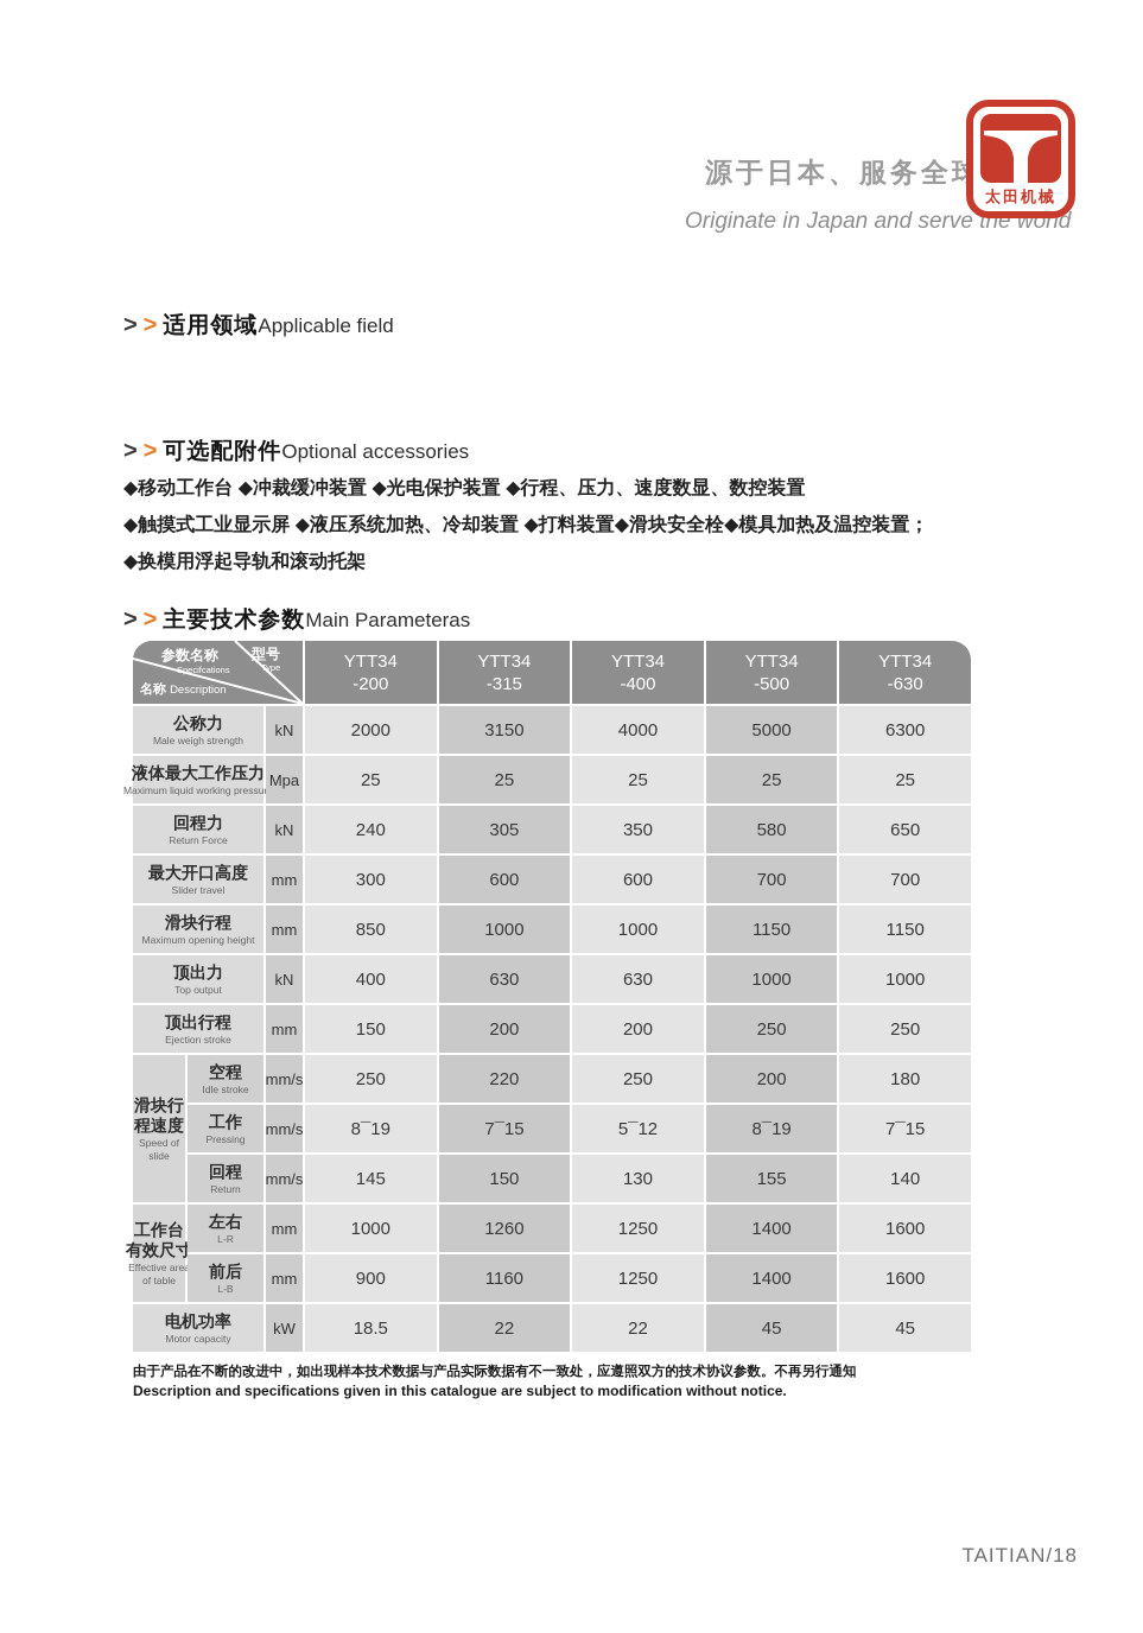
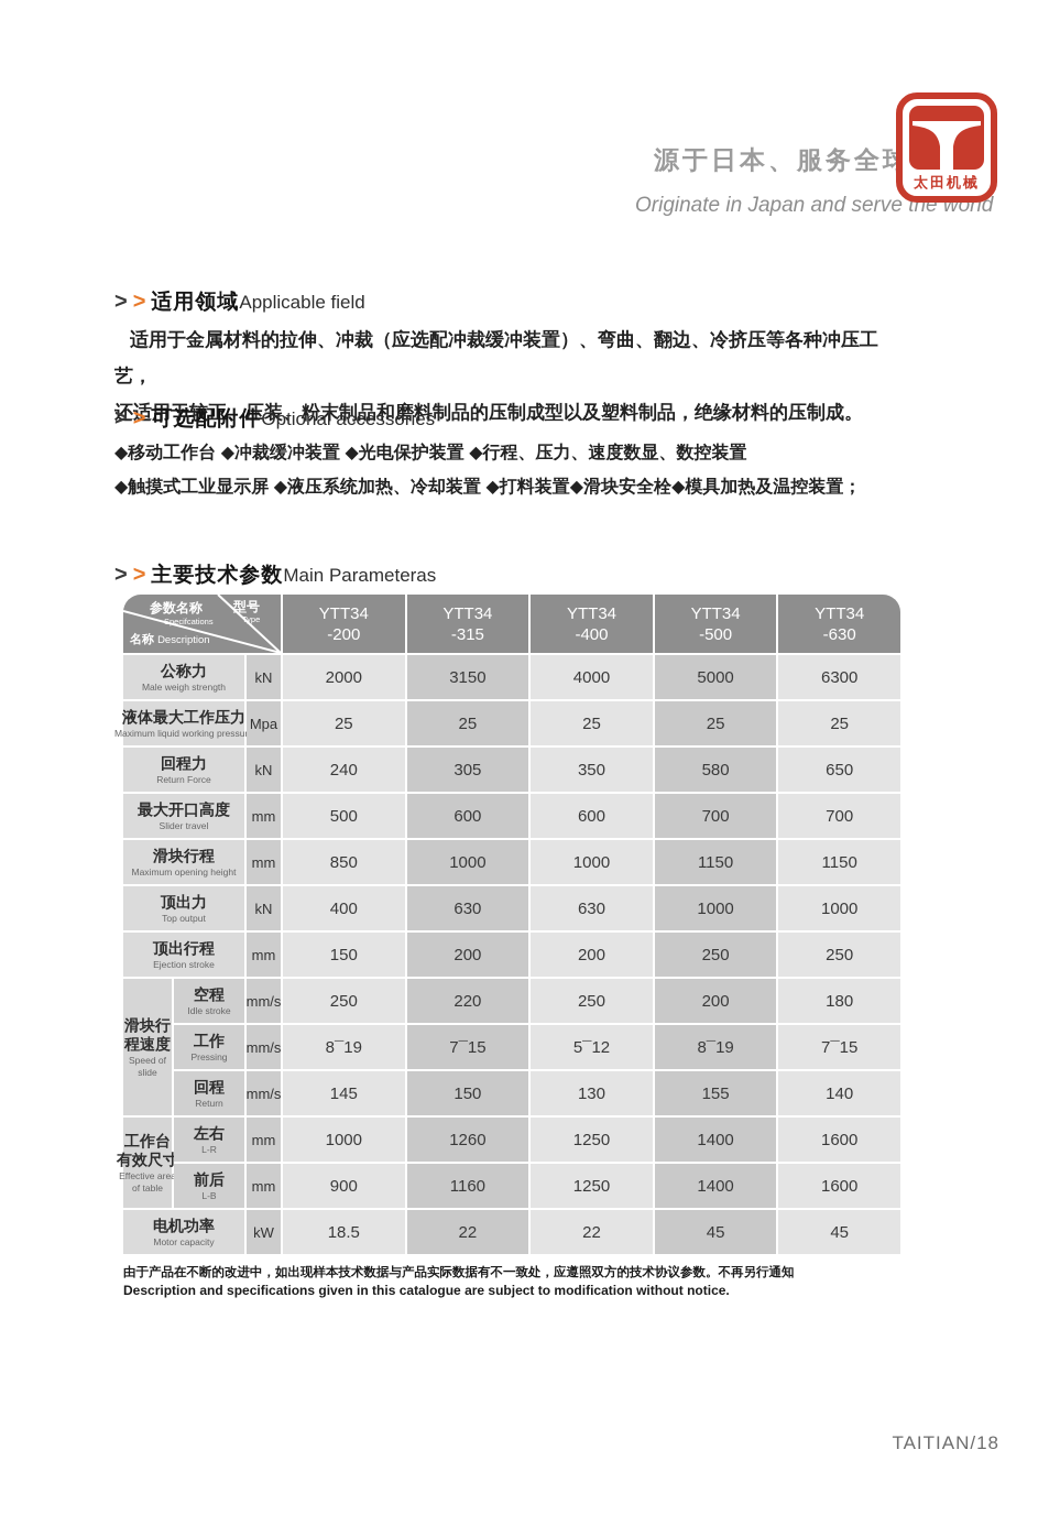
  源于日本、服务全
  Originate in Japan and serve the world
  太田机械
  >
  >
  适用领域
  Applicable field
+ 适用于金属材料的拉伸、冲裁（应选配冲裁缓冲装置）、弯曲、翻边、冷挤压等各种冲压工艺，
+ 还适用于较正、压装、粉末制品和磨料制品的压制成型以及塑料制品，绝缘材料的压制成。
  >
  >
  可选配附件
  Optional accessories
  ◆移动工作台 ◆冲裁缓冲装置 ◆光电保护装置 ◆行程、压力、速度数显、数控装置
  ◆触摸式工业显示屏 ◆液压系统加热、冷却装置 ◆打料装置◆滑块安全栓◆模具加热及温控装置；
- ◆换模用浮起导轨和滚动托架
  >
  >
  主要技术参数
  Main Parameteras
  参数名称
  Specifcations
  型号
  Type
  名称 Description
  YTT34
  -200
  YTT34
  -315
  YTT34
  -400
  YTT34
  -500
  YTT34
  -630
  公称力
  Male weigh strength
  kN
  2000
  3150
  4000
  5000
  6300
  液体最大工作压力
  Maximum liquid working pressu
  Mpa
  25
  25
  25
  25
  25
  回程力
  Return Force
  kN
  240
  305
  350
  580
  650
  最大开口高度
  Slider travel
  mm
- 300
+ 500
  600
  600
  700
  700
  滑块行程
  Maximum opening height
  mm
  850
  1000
  1000
  1150
  1150
  顶出力
  Top output
  kN
  400
  630
  630
  1000
  1000
  顶出行程
  Ejection stroke
  mm
  150
  200
  200
  250
  250
  滑块行
  程速度
  Speed of
  slide
  空程
  Idle stroke
  mm/s
  250
  220
  250
  200
  180
  工作
  Pressing
  mm/s
  8¯19
  7¯15
  5¯12
  8¯19
  7¯15
  回程
  Return
  mm/s
  145
  150
  130
  155
  140
  工作台
  有效尺寸
  Effective are
  of table
  左右
  L-R
  mm
  1000
  1260
  1250
  1400
  1600
  前后
  L-B
  mm
  900
  1160
  1250
  1400
  1600
  电机功率
  Motor capacity
  kW
  18.5
  22
  22
  45
  45
  由于产品在不断的改进中，如出现样本技术数据与产品实际数据有不一致处，应遵照双方的技术协议参数。不再另行通知
  Description and specifications given in this catalogue are subject to modification without notice.
  TAITIAN/18
